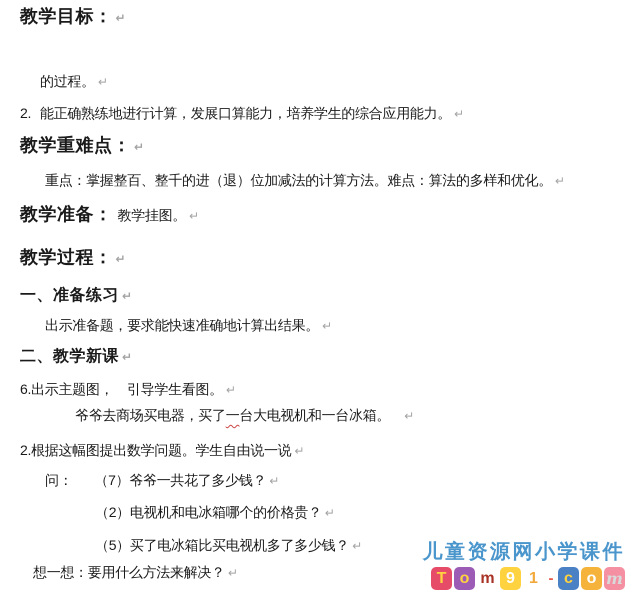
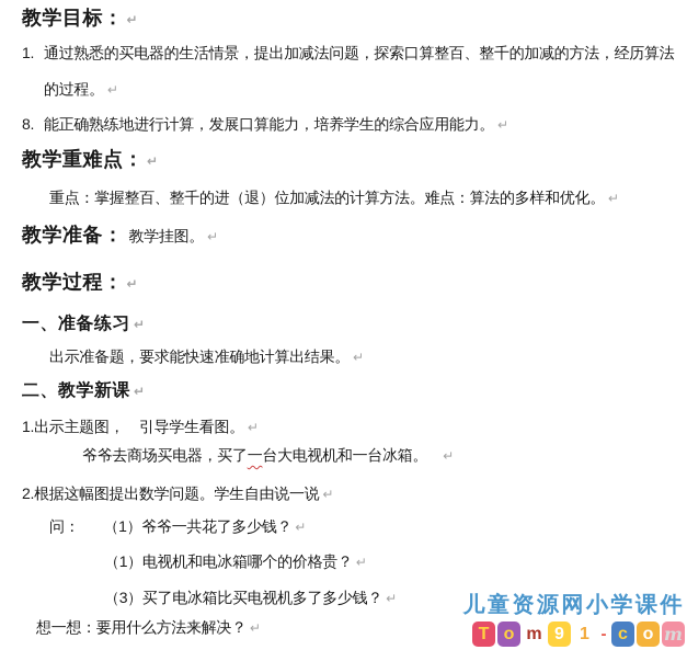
  教学目标： ↵
+ 1. 通过熟悉的买电器的生活情景，提出加减法问题，探索口算整百、整千的加减的方法，经历算法
  的过程。 ↵
- 2. 能正确熟练地进行计算，发展口算能力，培养学生的综合应用能力。 ↵
+ 8. 能正确熟练地进行计算，发展口算能力，培养学生的综合应用能力。 ↵
  教学重难点： ↵
  重点：掌握整百、整千的进（退）位加减法的计算方法。难点：算法的多样和优化。 ↵
  教学准备： 教学挂图。 ↵
  教学过程： ↵
  一、准备练习 ↵
  出示准备题，要求能快速准确地计算出结果。 ↵
  二、教学新课 ↵
- 6.出示主题图， 引导学生看图。 ↵
+ 1.出示主题图， 引导学生看图。 ↵
  爷爷去商场买电器，买了一台大电视机和一台冰箱。 ↵
  2.根据这幅图提出数学问题。学生自由说一说 ↵
- 问： （7）爷爷一共花了多少钱？ ↵
+ 问： （1）爷爷一共花了多少钱？ ↵
- （2）电视机和电冰箱哪个的价格贵？ ↵
+ （1）电视机和电冰箱哪个的价格贵？ ↵
- （5）买了电冰箱比买电视机多了多少钱？ ↵
+ （3）买了电冰箱比买电视机多了多少钱？ ↵
  想一想：要用什么方法来解决？ ↵
  儿童资源网小学课件
  T
  o
  m
  9
  1
  -
  c
  o
  m
